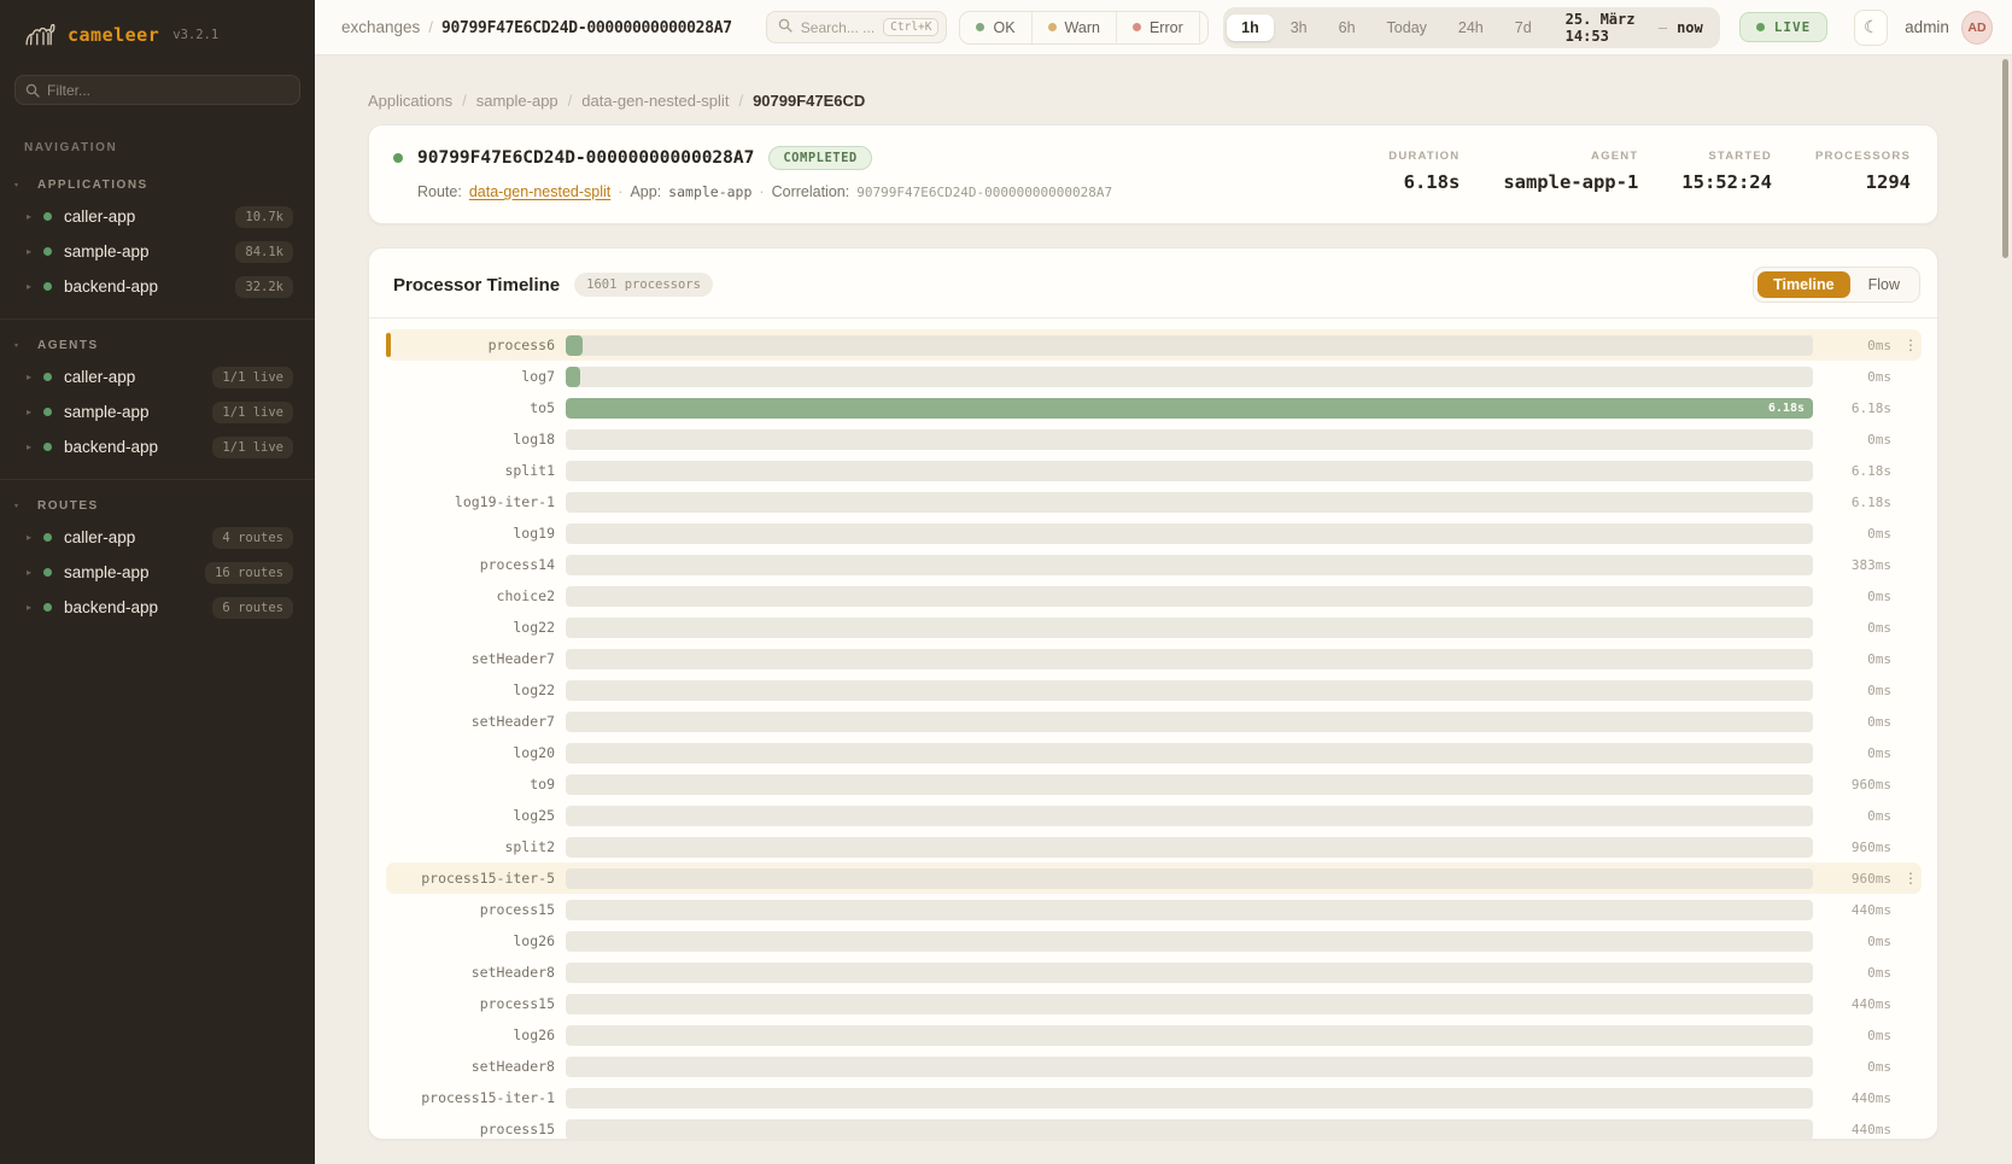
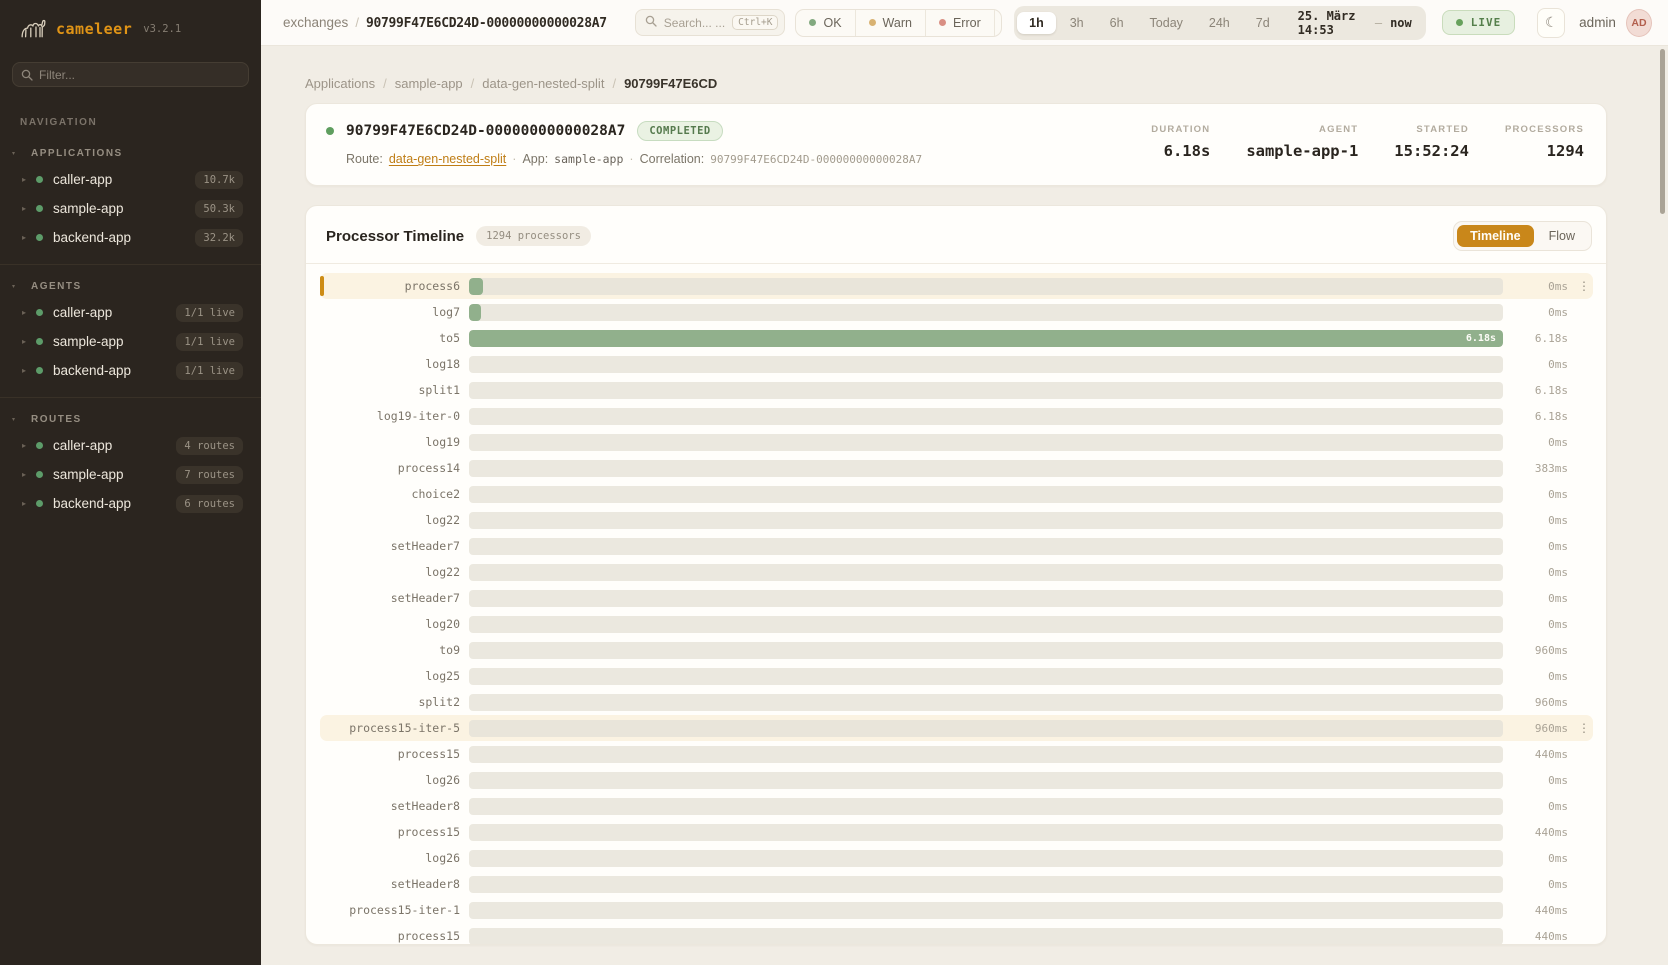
  cameleer
  v3.2.1
  Filter...
  NAVIGATION
  APPLICATIONS
  ▸
  caller-app
  10.7k
  ▸
  sample-app
- 84.1k
+ 50.3k
  ▸
  backend-app
  32.2k
  AGENTS
  ▸
  caller-app
  1/1 live
  ▸
  sample-app
  1/1 live
  ▸
  backend-app
  1/1 live
  ROUTES
  ▸
  caller-app
  4 routes
  ▸
  sample-app
- 16 routes
+ 7 routes
  ▸
  backend-app
  6 routes
  exchanges
  /
  90799F47E6CD24D-00000000000028A7
  Search... ...
  Ctrl+K
  OK
  Warn
  Error
  1h
  3h
  6h
  Today
  24h
  7d
  25. März 14:53
  —
  now
  LIVE
  ☾
  admin
  AD
  Applications
  /
  sample-app
  /
  data-gen-nested-split
  /
  90799F47E6CD
  90799F47E6CD24D-00000000000028A7
  COMPLETED
  Route:
  data-gen-nested-split
  ·
  App:
  sample-app
  ·
  Correlation:
  90799F47E6CD24D-00000000000028A7
  DURATION
  6.18s
  AGENT
  sample-app-1
  STARTED
  15:52:24
  PROCESSORS
  1294
  Processor Timeline
- 1601 processors
+ 1294 processors
  Timeline
  Flow
  process6
  0ms
  ⋮
  log7
  0ms
  to5
  6.18s
  6.18s
  log18
  0ms
  split1
  6.18s
- log19-iter-1
+ log19-iter-0
  6.18s
  log19
  0ms
  process14
  383ms
  choice2
  0ms
  log22
  0ms
  setHeader7
  0ms
  log22
  0ms
  setHeader7
  0ms
  log20
  0ms
  to9
  960ms
  log25
  0ms
  split2
  960ms
  process15-iter-5
  960ms
  ⋮
  process15
  440ms
  log26
  0ms
  setHeader8
  0ms
  process15
  440ms
  log26
  0ms
  setHeader8
  0ms
  process15-iter-1
  440ms
  process15
  440ms
